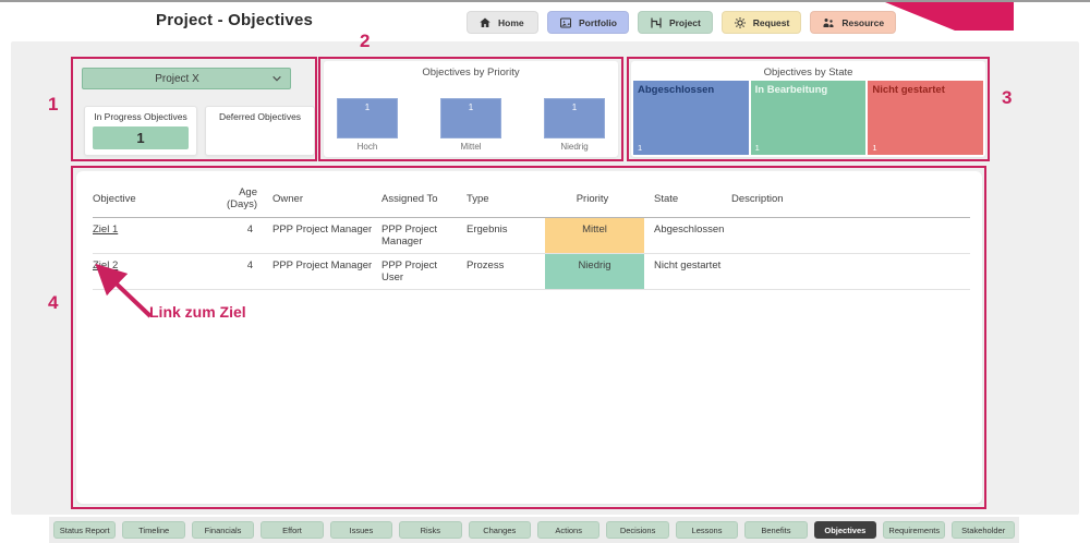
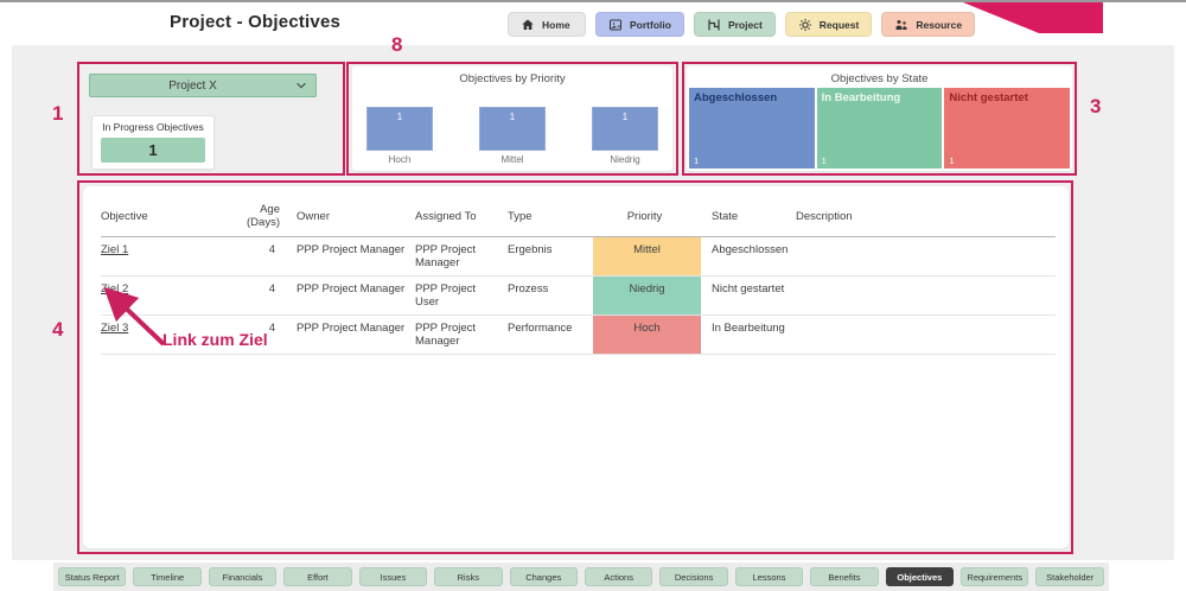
  Project - Objectives
  Home
  Portfolio
  Project
  Request
  Resource
  Project X
  In Progress Objectives
  1
- Deferred Objectives
  Objectives by Priority
  1
  Hoch
  1
  Mittel
  1
  Niedrig
  Objectives by State
  Abgeschlossen
  1
  In Bearbeitung
  1
  Nicht gestartet
  1
  Objective	Age (Days)	Owner	Assigned To	Type	Priority	State	Description
  Ziel 1	4	PPP Project Manager	PPP Project Manager	Ergebnis	Mittel	Abgeschlossen
  Ziel 2	4	PPP Project Manager	PPP Project User	Prozess	Niedrig	Nicht gestartet
+ Ziel 3	4	PPP Project Manager	PPP Project Manager	Performance	Hoch	In Bearbeitung
  1
- 2
+ 8
  3
  4
  Link zum Ziel
  Status Report
  Timeline
  Financials
  Effort
  Issues
  Risks
  Changes
  Actions
  Decisions
  Lessons
  Benefits
  Objectives
  Requirements
  Stakeholder
